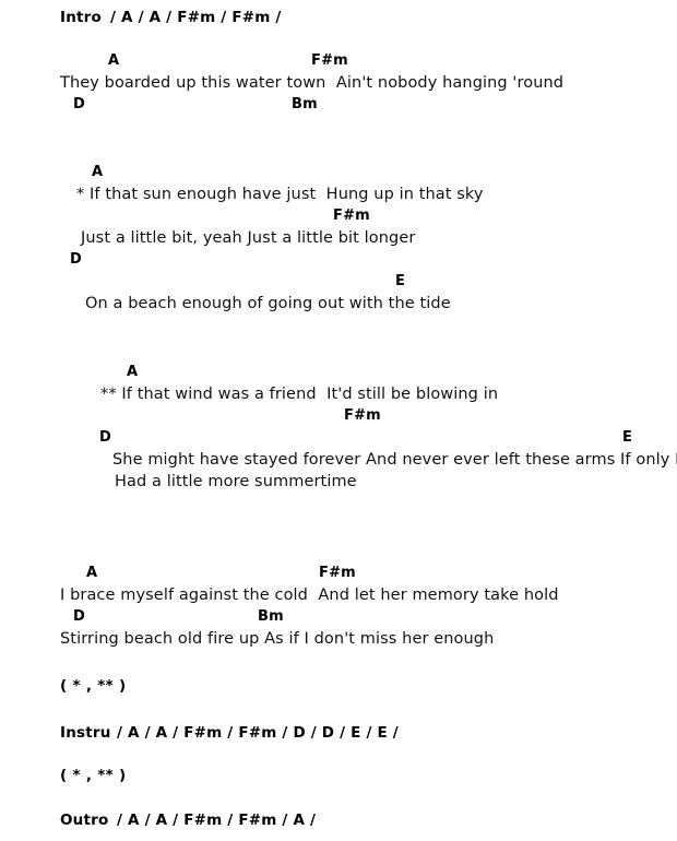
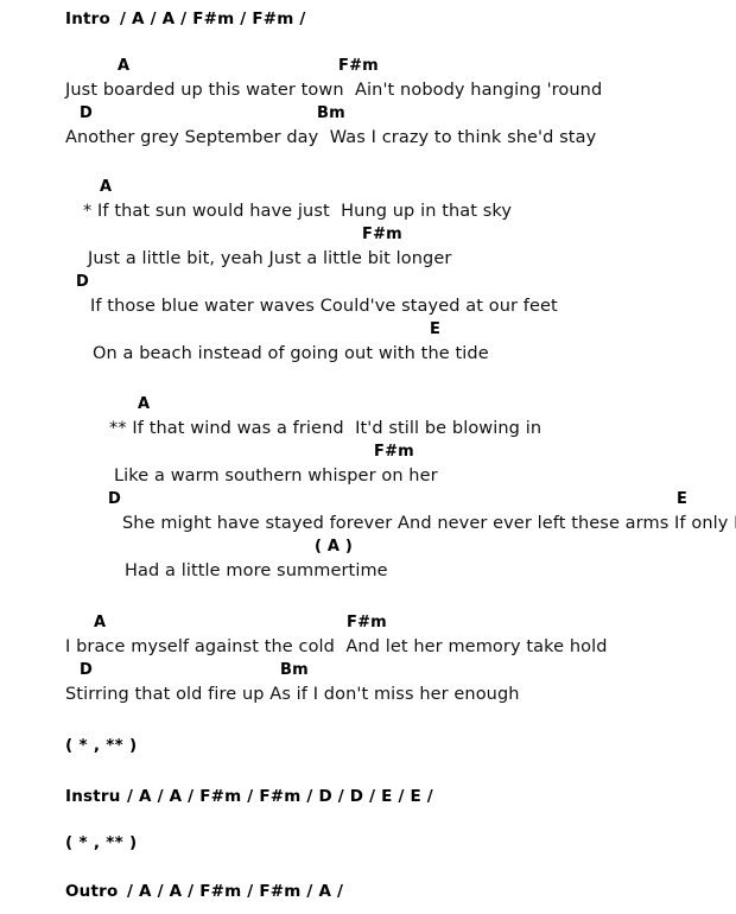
  Intro
  / A / A / F#m / F#m /
  A
  F#m
- They boarded up this water town Ain't nobody hanging 'round
+ Just boarded up this water town Ain't nobody hanging 'round
  D
  Bm
+ Another grey September day Was I crazy to think she'd stay
  A
- * If that sun enough have just Hung up in that sky
+ * If that sun would have just Hung up in that sky
  F#m
  Just a little bit, yeah Just a little bit longer
  D
+ If those blue water waves Could've stayed at our feet
  E
- On a beach enough of going out with the tide
+ On a beach instead of going out with the tide
  A
  ** If that wind was a friend It'd still be blowing in
  F#m
+ Like a warm southern whisper on her
  D
  E
  She might have stayed forever And never ever left these arms If only
+ ( A )
  Had a little more summertime
  A
  F#m
  I brace myself against the cold And let her memory take hold
  D
  Bm
- Stirring beach old fire up As if I don't miss her enough
+ Stirring that old fire up As if I don't miss her enough
  ( * , ** )
  Instru
  / A / A / F#m / F#m / D / D / E / E /
  ( * , ** )
  Outro
  / A / A / F#m / F#m / A /
